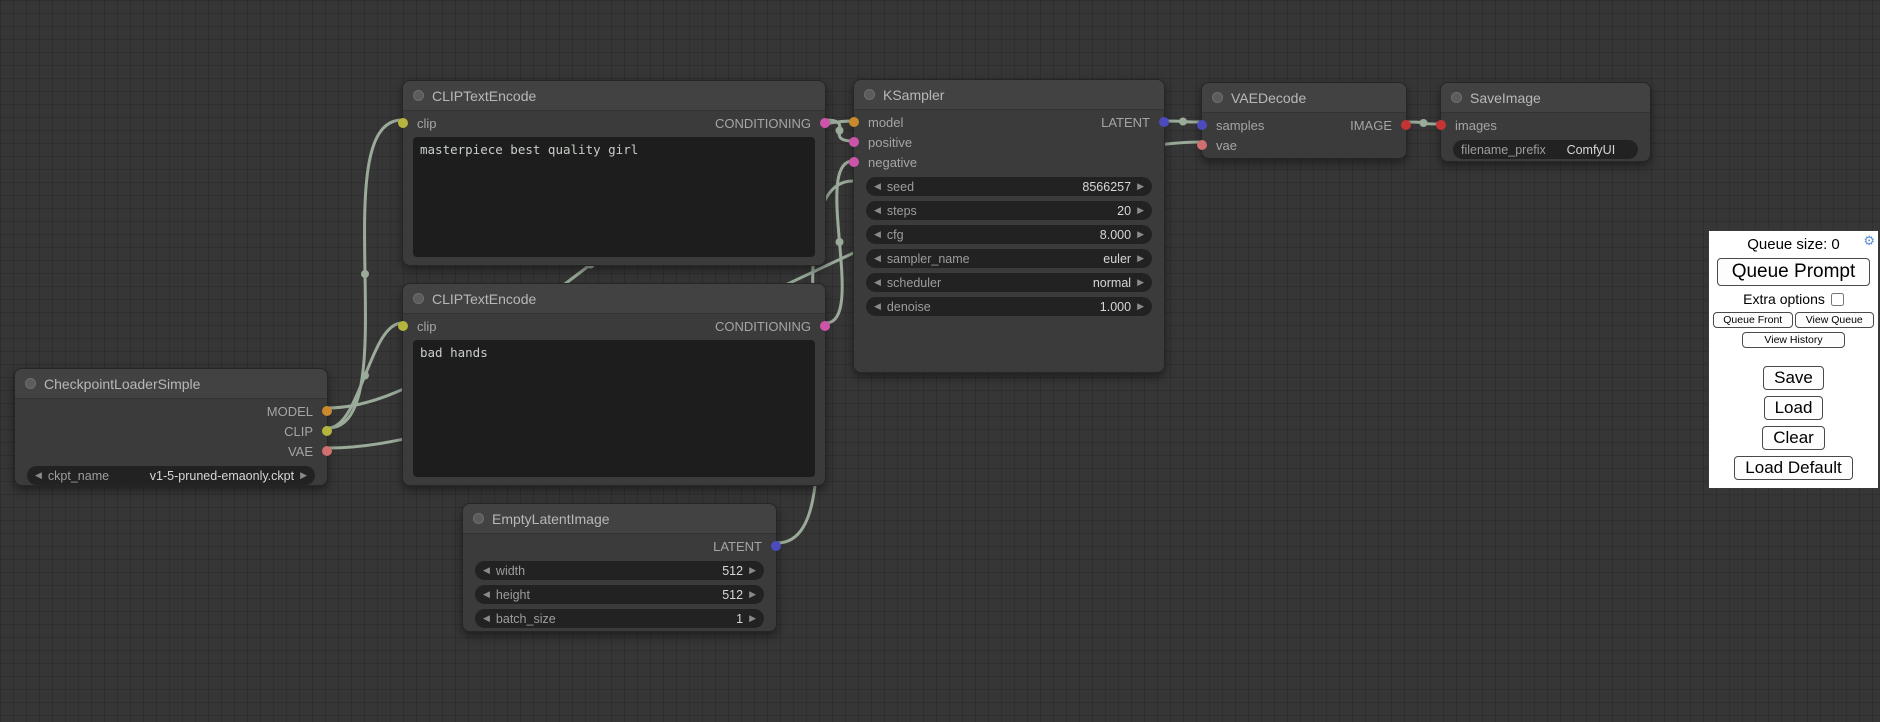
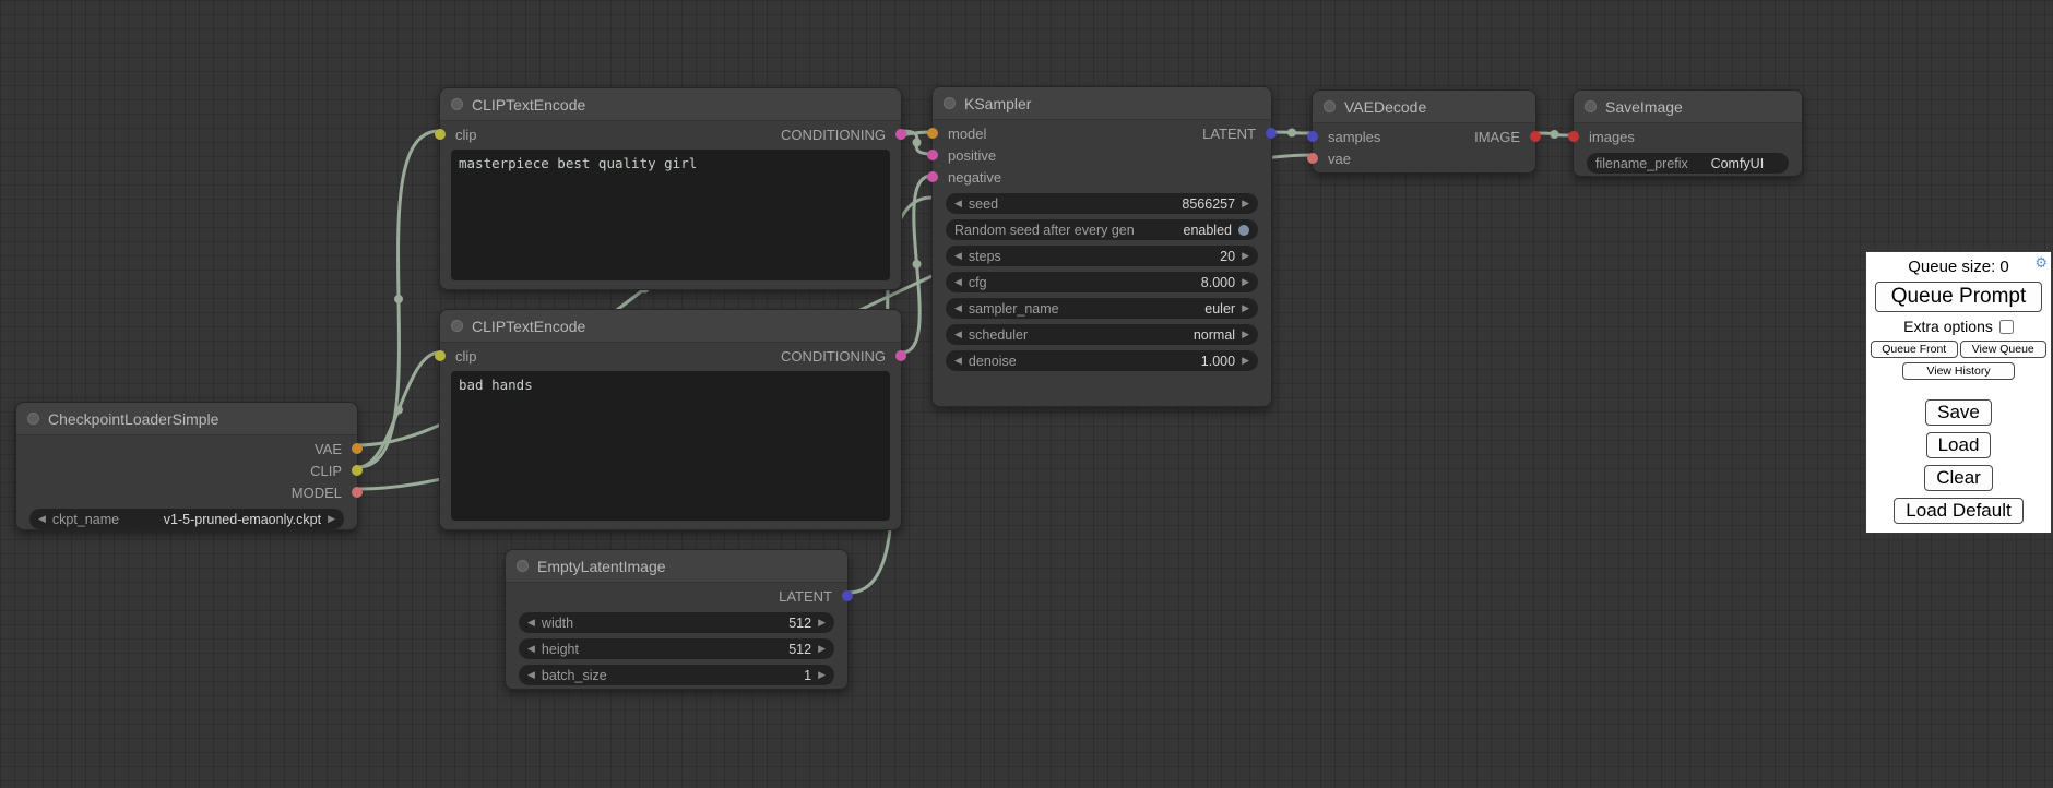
  CheckpointLoaderSimple
- MODEL
+ VAE
  CLIP
- VAE
+ MODEL
  ◀
  ckpt_name
  v1-5-pruned-emaonly.ckpt
  ▶
  CLIPTextEncode
  clip
  CONDITIONING
  masterpiece best quality girl
  CLIPTextEncode
  clip
  CONDITIONING
  bad hands
  EmptyLatentImage
  LATENT
  ◀
  width
  512
  ▶
  ◀
  height
  512
  ▶
  ◀
  batch_size
  1
  ▶
  KSampler
  model
  LATENT
  positive
  negative
  ◀
  seed
  8566257
  ▶
+ Random seed after every gen
+ enabled
  ◀
  steps
  20
  ▶
  ◀
  cfg
  8.000
  ▶
  ◀
  sampler_name
  euler
  ▶
  ◀
  scheduler
  normal
  ▶
  ◀
  denoise
  1.000
  ▶
  VAEDecode
  samples
  IMAGE
  vae
  SaveImage
  images
  filename_prefix
  ComfyUI
  Queue size: 0
  ⚙
  Queue Prompt
  Extra options
  Queue Front
  View Queue
  View History
  Save
  Load
  Clear
  Load Default
